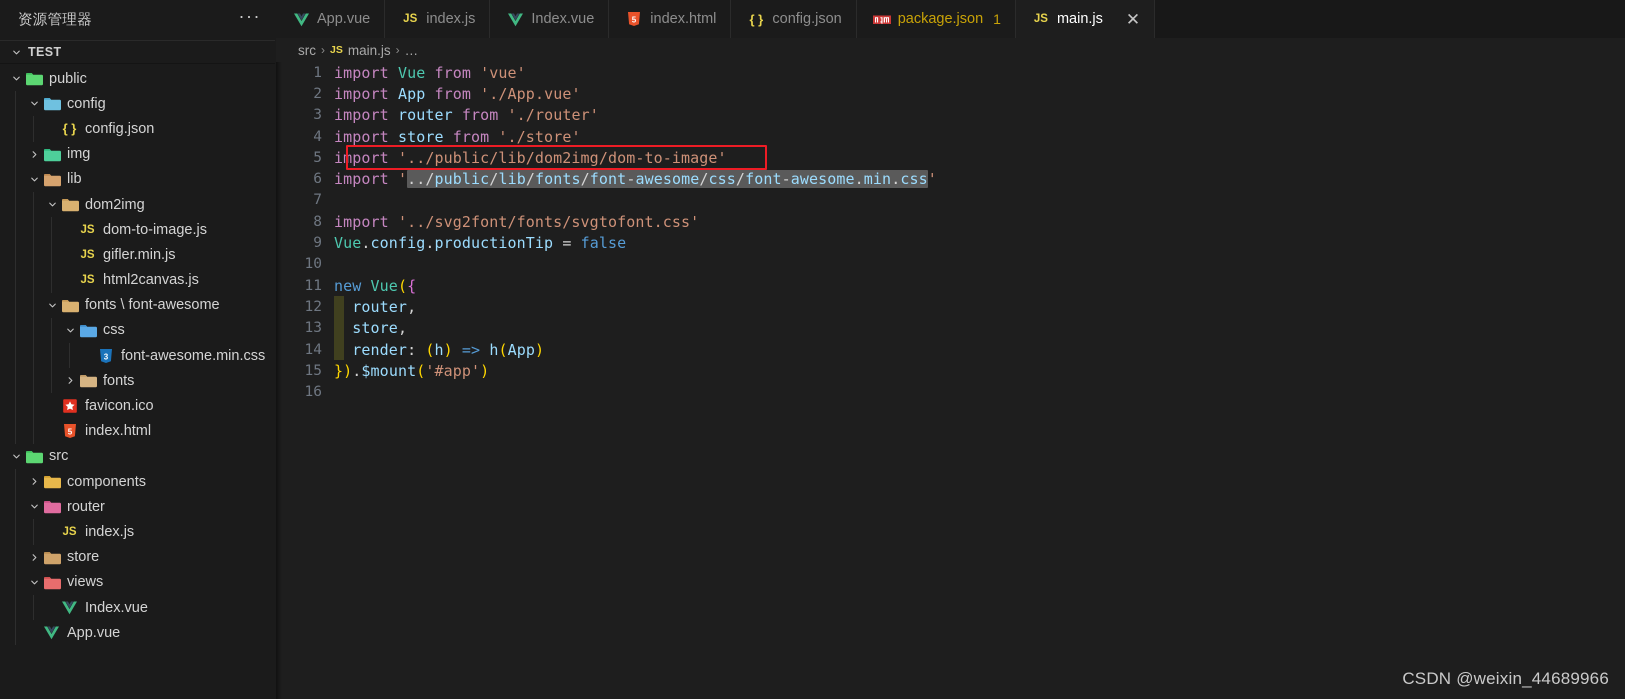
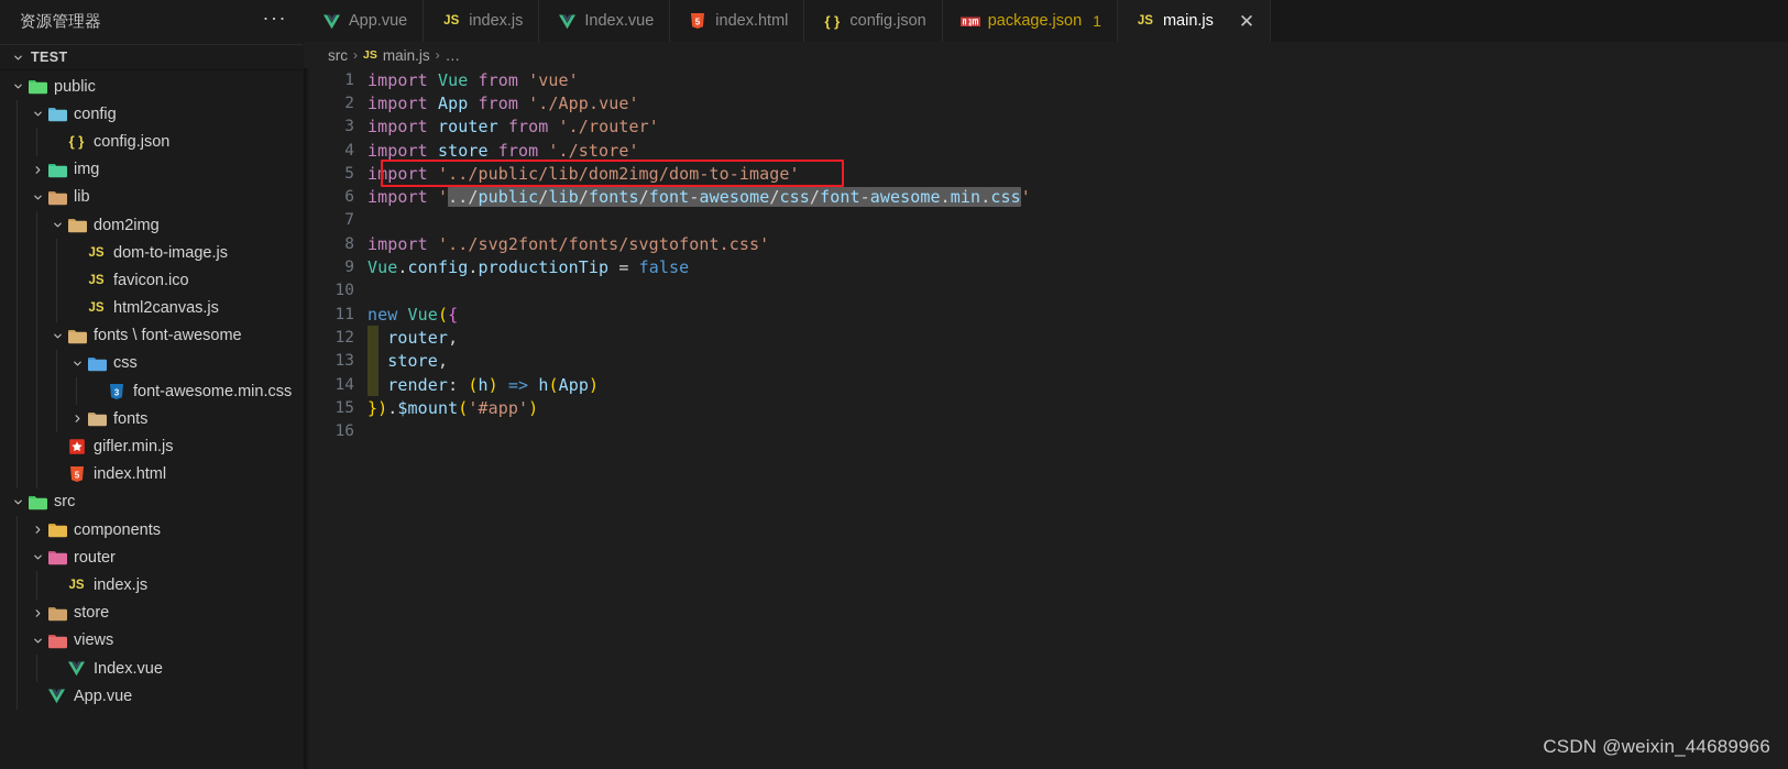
  资源管理器
  ···
  TEST
  public
  config
  { }
  config.json
  img
  lib
  dom2img
  JS
  dom-to-image.js
  JS
- gifler.min.js
+ favicon.ico
  JS
  html2canvas.js
  fonts \ font-awesome
  css
  3
  font-awesome.min.css
  fonts
- favicon.ico
+ gifler.min.js
  5
  index.html
  src
  components
  router
  JS
  index.js
  store
  views
  Index.vue
  App.vue
  App.vue
  JS
  index.js
  Index.vue
  5
  index.html
  { }
  config.json
  package.json
  1
  JS
  main.js
  ✕
  src
  ›
  JS
  main.js
  ›
  …
  1
  import Vue from 'vue'
  2
  import App from './App.vue'
  3
  import router from './router'
  4
  import store from './store'
  5
  import '../public/lib/dom2img/dom-to-image'
  6
  import '../public/lib/fonts/font-awesome/css/font-awesome.min.css'
  7
  8
  import '../svg2font/fonts/svgtofont.css'
  9
  Vue.config.productionTip = false
  10
  11
  new Vue({
  12
  router,
  13
  store,
  14
  render: (h) => h(App)
  15
  }).$mount('#app')
  16
  CSDN @weixin_44689966
